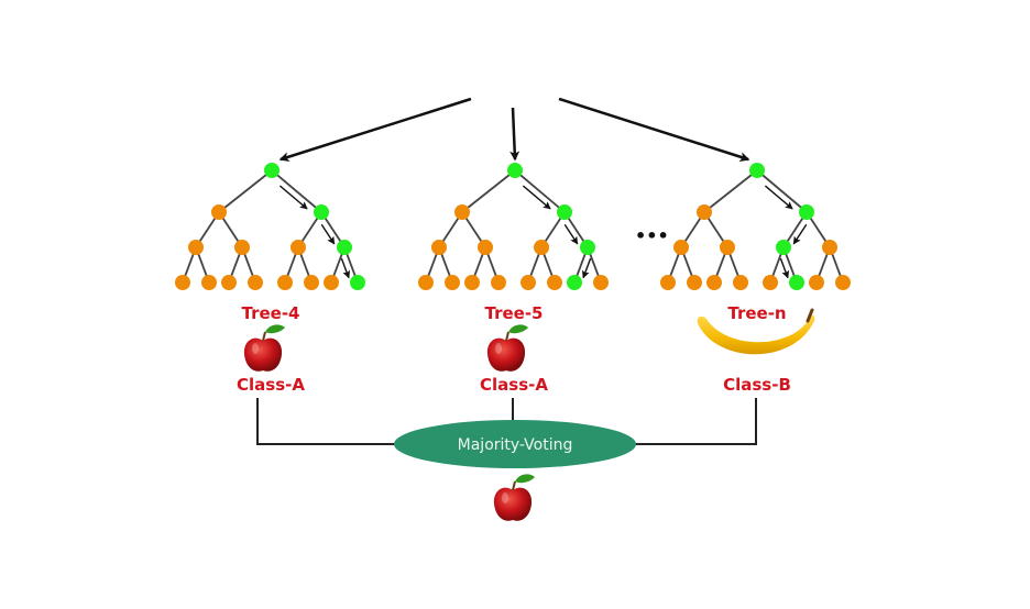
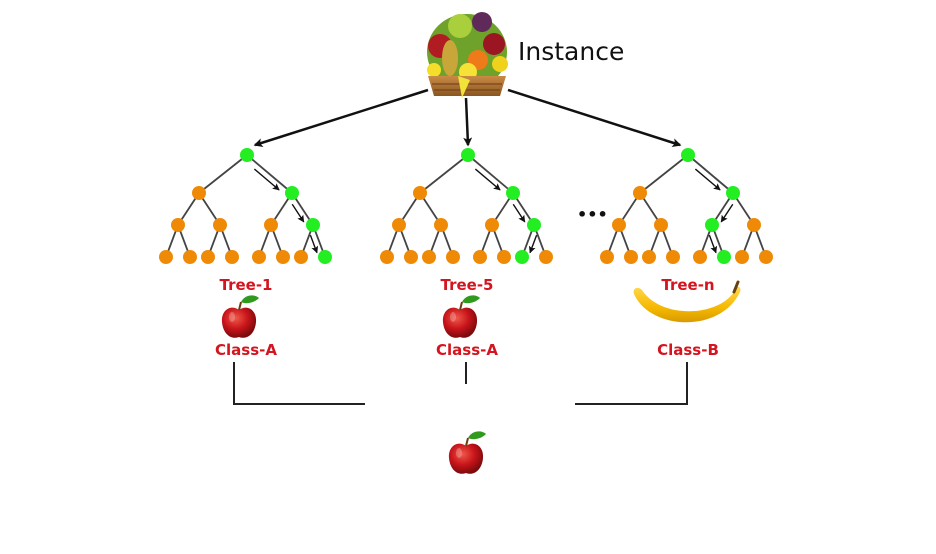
+ Instance
  •••
- Tree-4
+ Tree-1
  Class-A
  Tree-5
  Class-A
  Tree-n
  Class-B
- Majority-Voting
